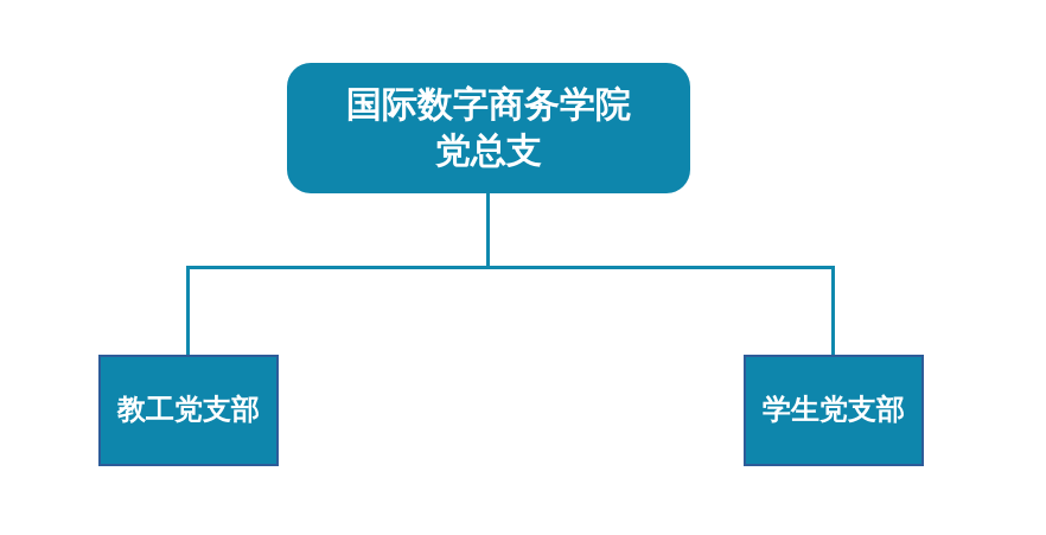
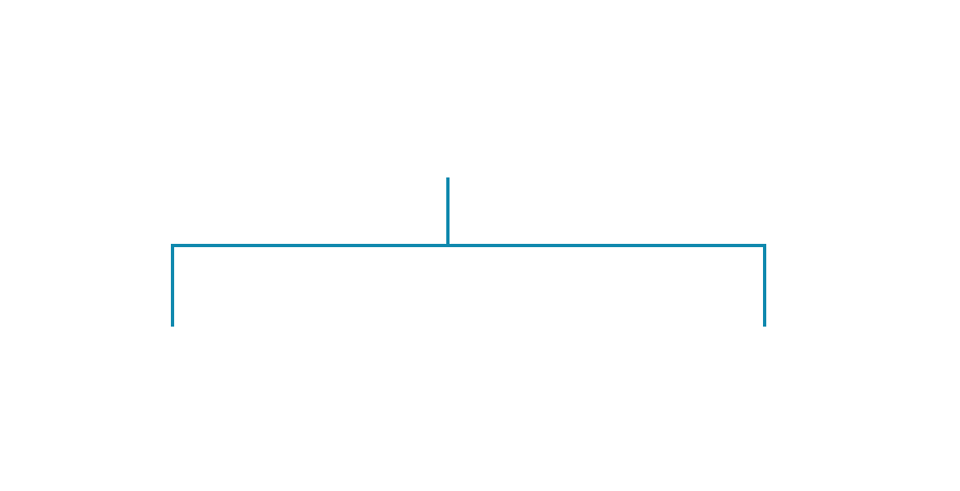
- 国际数字商务学院
- 党总支
- 教工党支部
- 学生党支部
